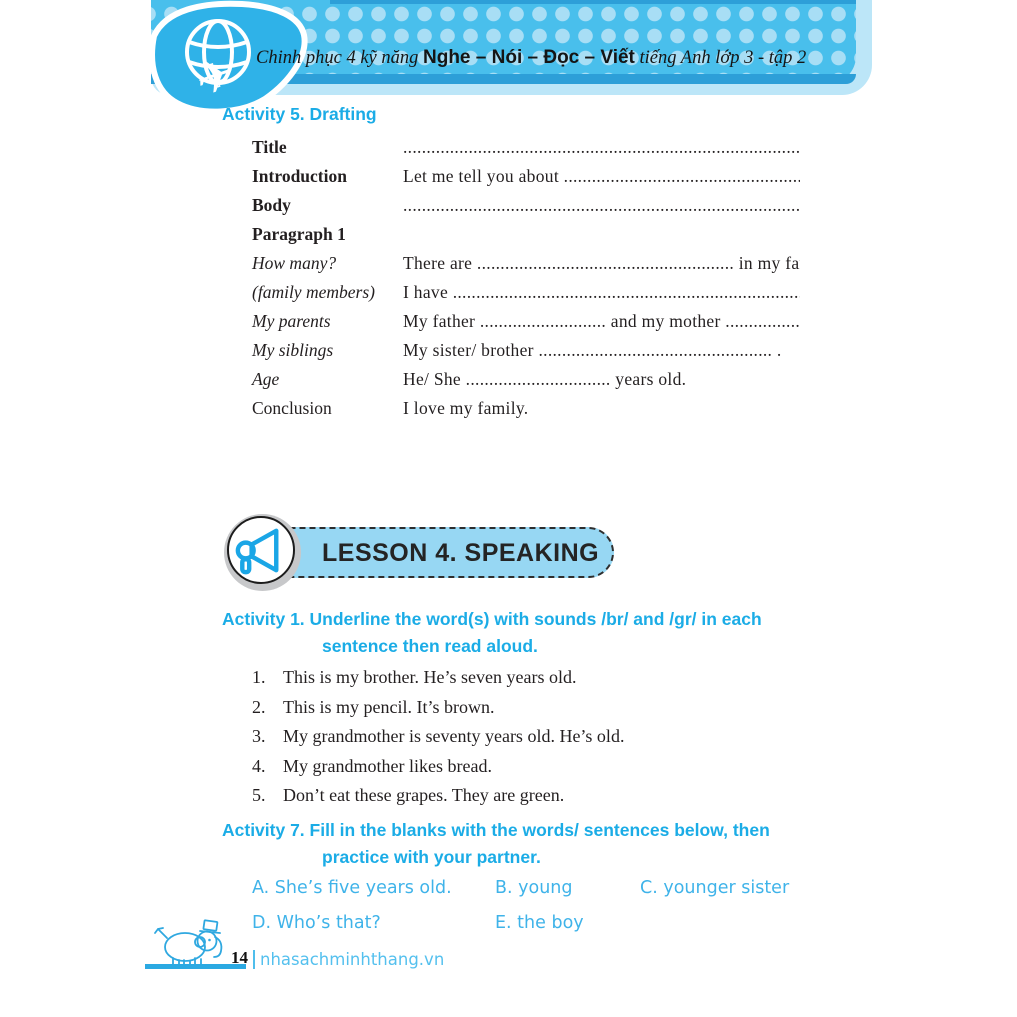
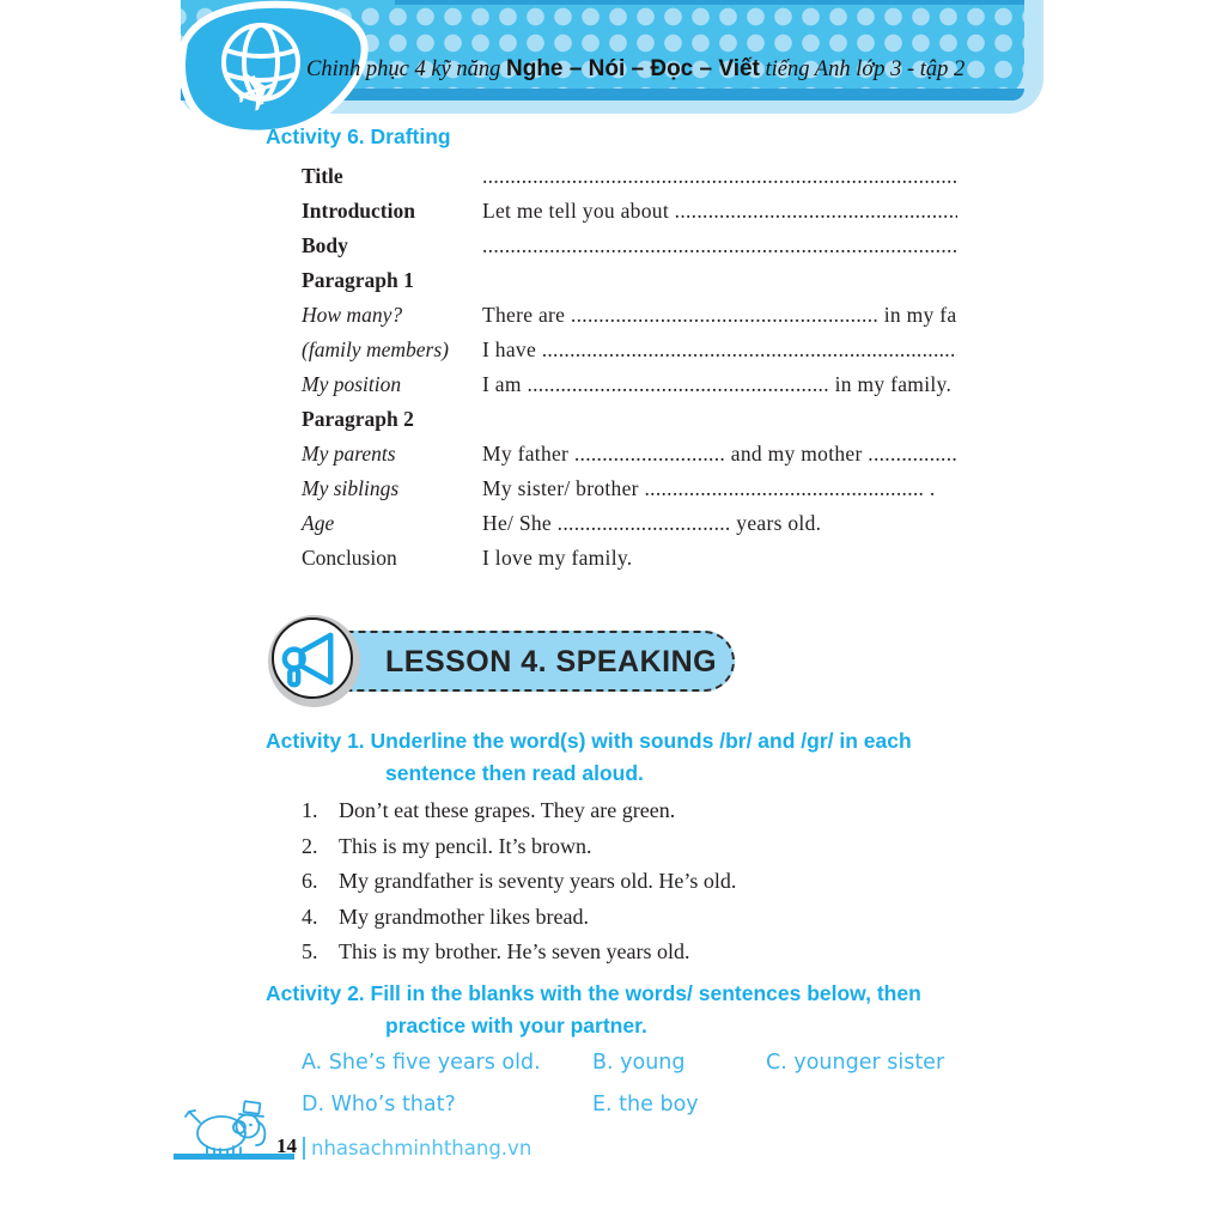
  Chinh phục 4 kỹ năng Nghe – Nói – Đọc – Viết tiếng Anh lớp 3 - tập 2
- Activity 5. Drafting
+ Activity 6. Drafting
  Title
  .....................................................................................
  Introduction
  Let me tell you about ...................................................
  Body
  .....................................................................................
  Paragraph 1
  How many?
  There are ....................................................... in my fa
  (family members)
  I have ..........................................................................
+ My position
+ I am ...................................................... in my family.
+ Paragraph 2
  My parents
  My father ........................... and my mother ................
  My siblings
  My sister/ brother .................................................. .
  Age
  He/ She ............................... years old.
  Conclusion
  I love my family.
  LESSON 4. SPEAKING
  Activity 1. Underline the word(s) with sounds /br/ and /gr/ in each
  sentence then read aloud.
  1.
- This is my brother. He’s seven years old.
+ Don’t eat these grapes. They are green.
  2.
  This is my pencil. It’s brown.
- 3.
+ 6.
- My grandmother is seventy years old. He’s old.
+ My grandfather is seventy years old. He’s old.
  4.
  My grandmother likes bread.
  5.
- Don’t eat these grapes. They are green.
+ This is my brother. He’s seven years old.
- Activity 7. Fill in the blanks with the words/ sentences below, then
+ Activity 2. Fill in the blanks with the words/ sentences below, then
  practice with your partner.
  A. She’s five years old.
  B. young
  C. younger sister
  D. Who’s that?
  E. the boy
  14
  nhasachminhthang.vn
